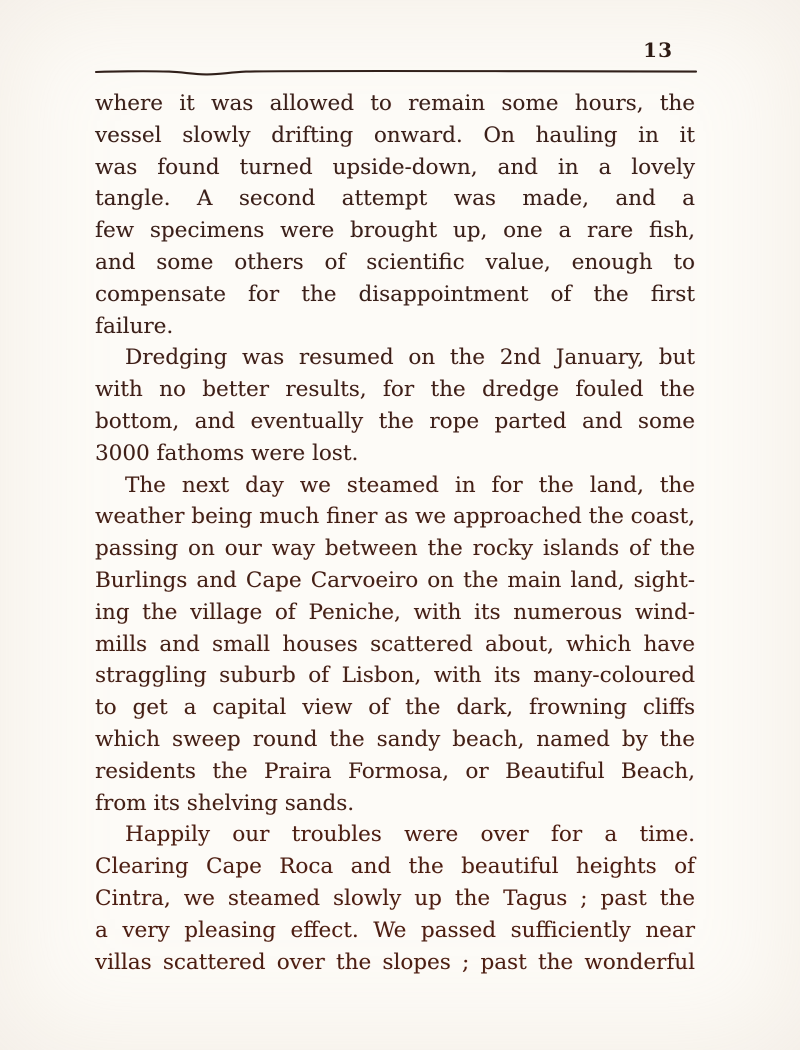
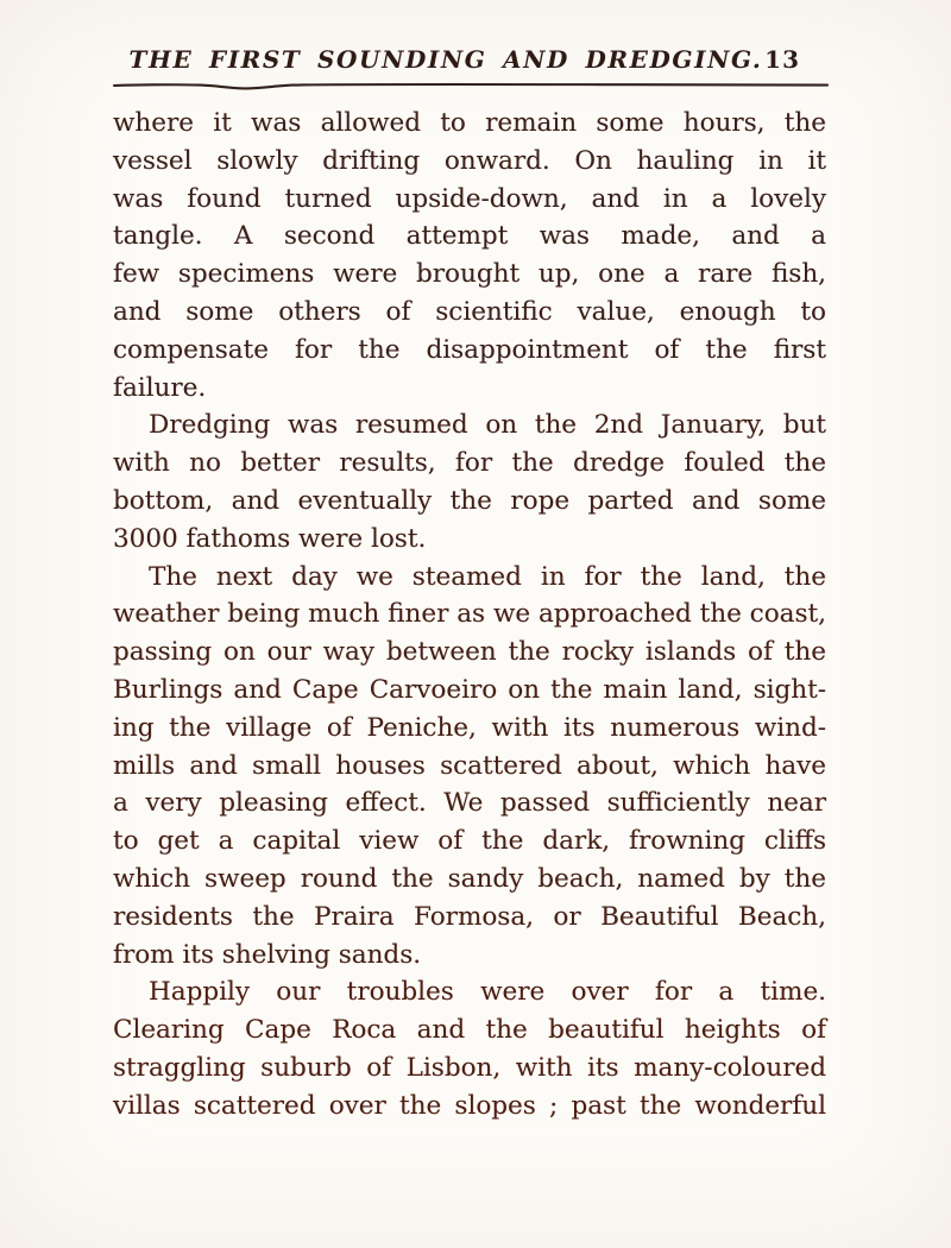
+ THE FIRST SOUNDING AND DREDGING.
  13
  where it was allowed to remain some hours, the
  vessel slowly drifting onward. On hauling in it
  was found turned upside-down, and in a lovely
  tangle. A second attempt was made, and a
  few specimens were brought up, one a rare fish,
  and some others of scientific value, enough to
  compensate for the disappointment of the first
  failure.
  Dredging was resumed on the 2nd January, but
  with no better results, for the dredge fouled the
  bottom, and eventually the rope parted and some
  3000 fathoms were lost.
  The next day we steamed in for the land, the
  weather being much finer as we approached the coast,
  passing on our way between the rocky islands of the
  Burlings and Cape Carvoeiro on the main land, sight-
  ing the village of Peniche, with its numerous wind-
  mills and small houses scattered about, which have
- straggling suburb of Lisbon, with its many-coloured
+ a very pleasing effect. We passed sufficiently near
  to get a capital view of the dark, frowning cliffs
  which sweep round the sandy beach, named by the
  residents the Praira Formosa, or Beautiful Beach,
  from its shelving sands.
  Happily our troubles were over for a time.
  Clearing Cape Roca and the beautiful heights of
- Cintra, we steamed slowly up the Tagus ; past the
- a very pleasing effect. We passed sufficiently near
+ straggling suburb of Lisbon, with its many-coloured
  villas scattered over the slopes ; past the wonderful
